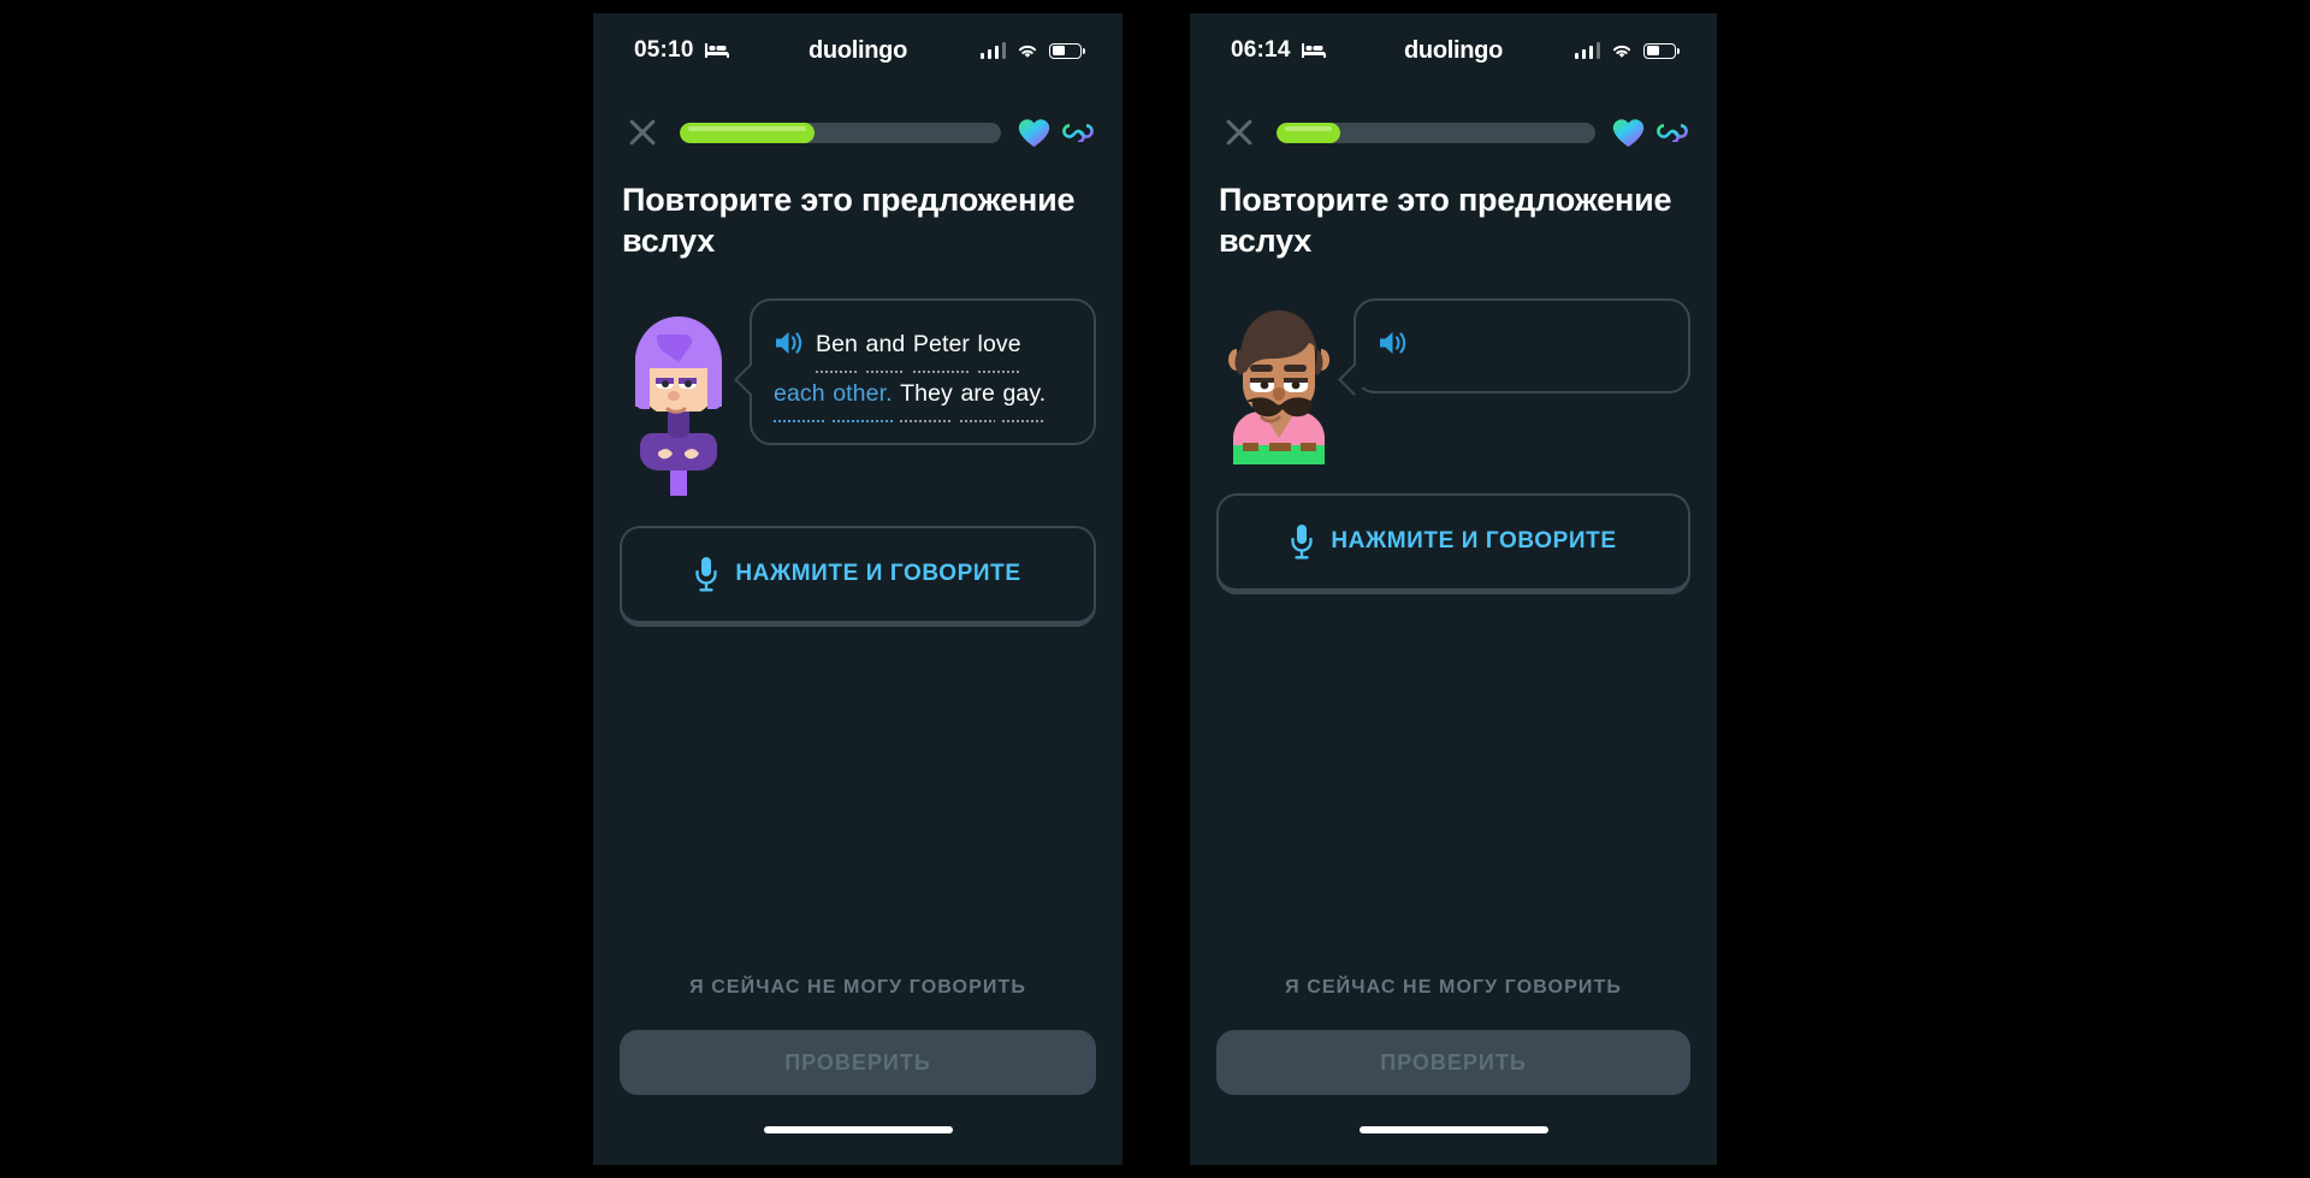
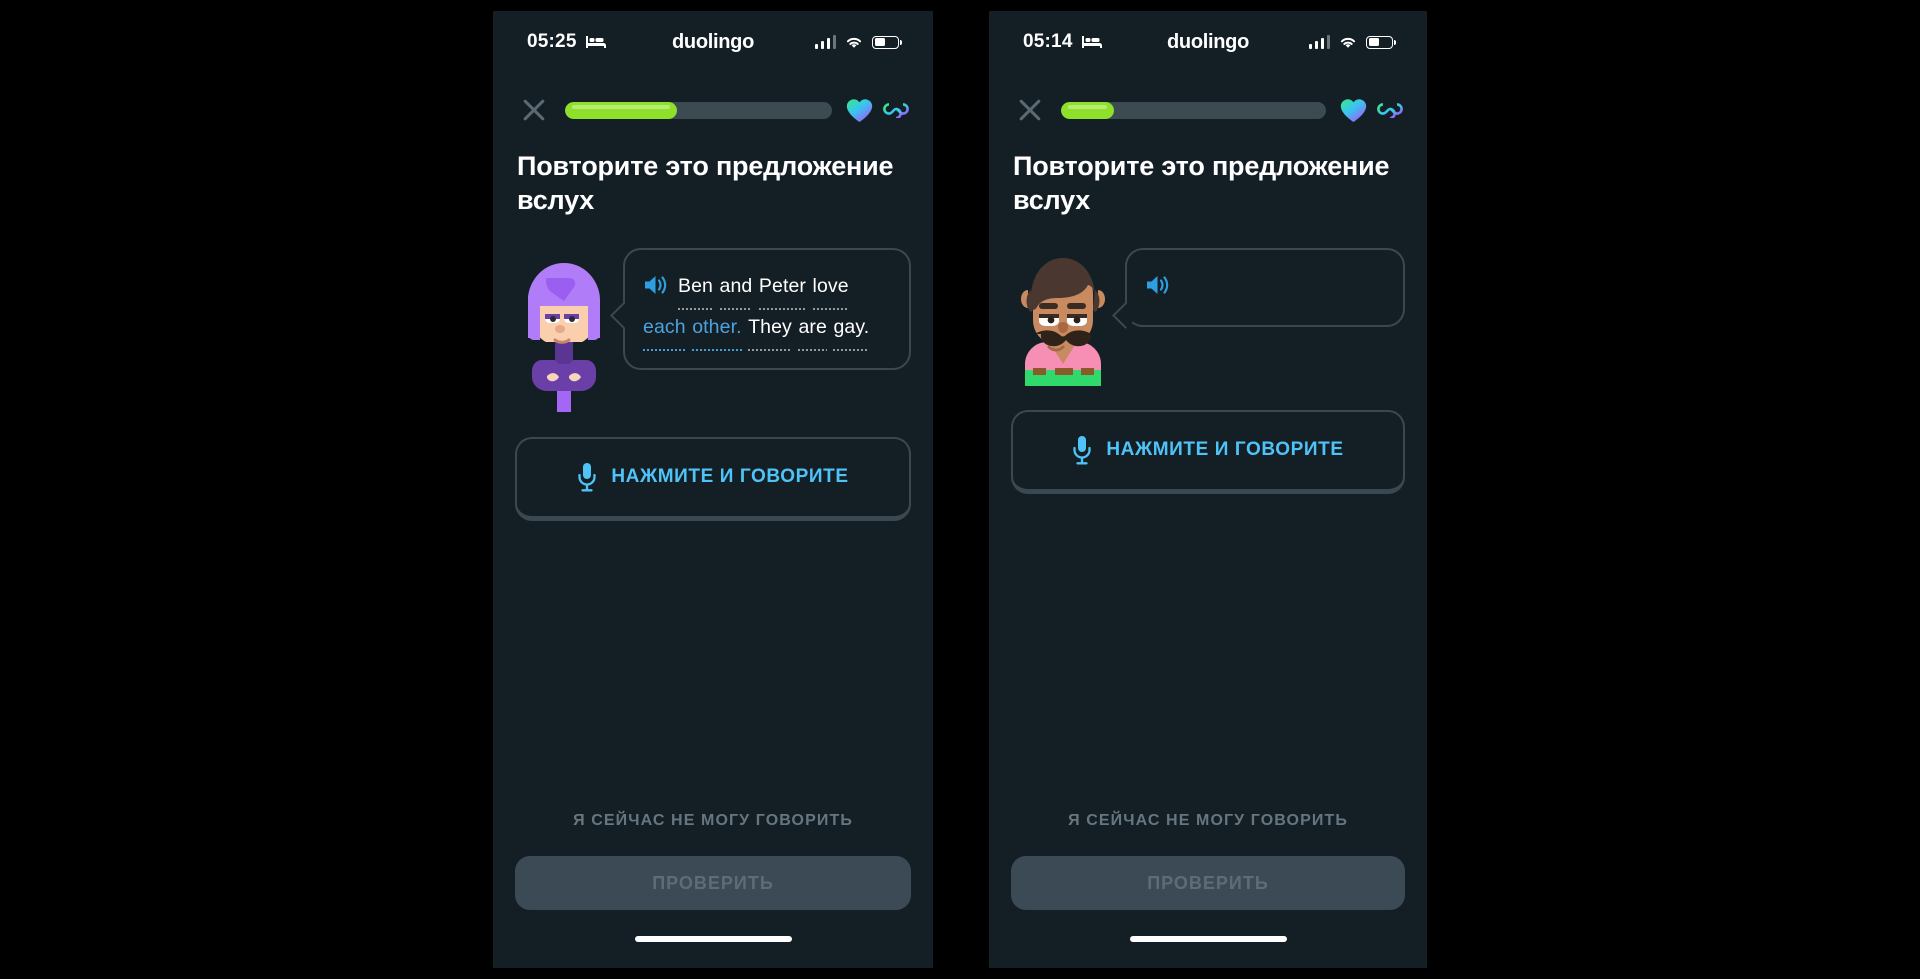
- 05:10
+ 05:25
  duolingo
  Повторите это предложение вслух
  Ben and Peter love each other. They are gay.
  НАЖМИТЕ И ГОВОРИТЕ
  Я СЕЙЧАС НЕ МОГУ ГОВОРИТЬ
  ПРОВЕРИТЬ
- 06:14
+ 05:14
  duolingo
  Повторите это предложение вслух
  НАЖМИТЕ И ГОВОРИТЕ
  Я СЕЙЧАС НЕ МОГУ ГОВОРИТЬ
  ПРОВЕРИТЬ
